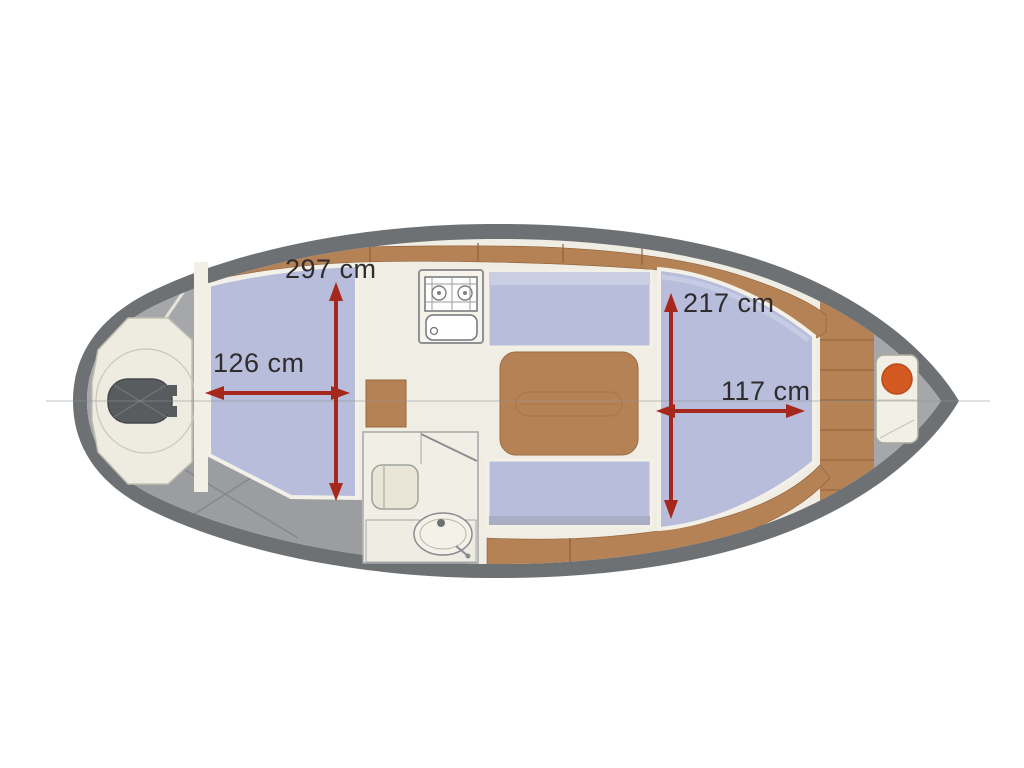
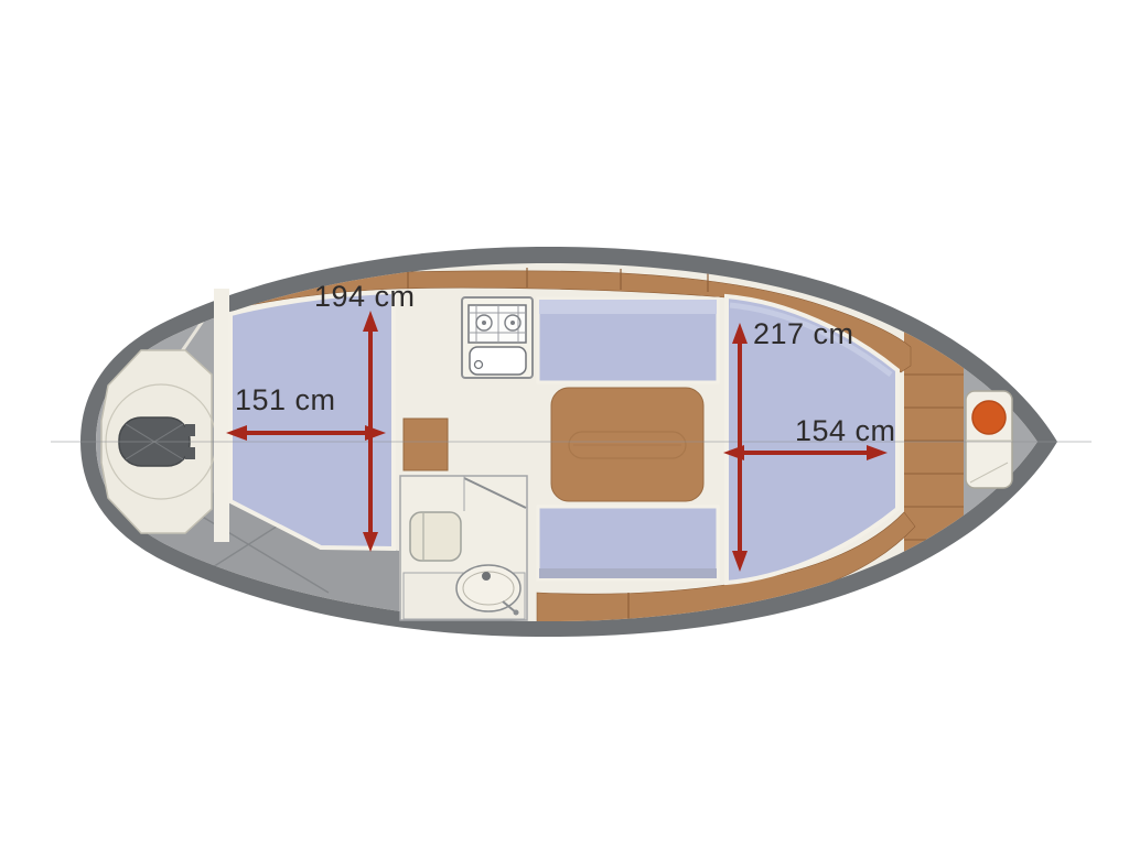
- 297 cm
+ 194 cm
- 126 cm
+ 151 cm
  217 cm
- 117 cm
+ 154 cm
